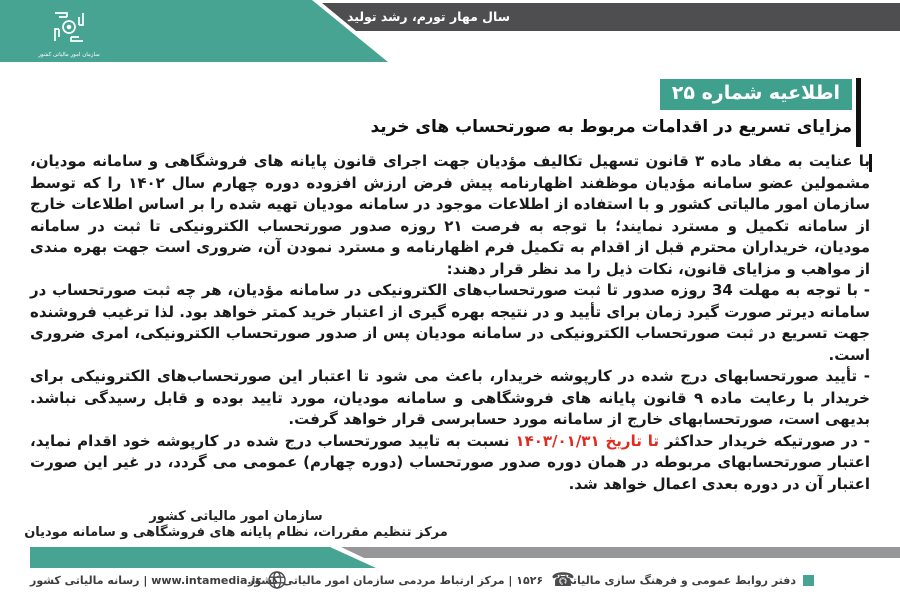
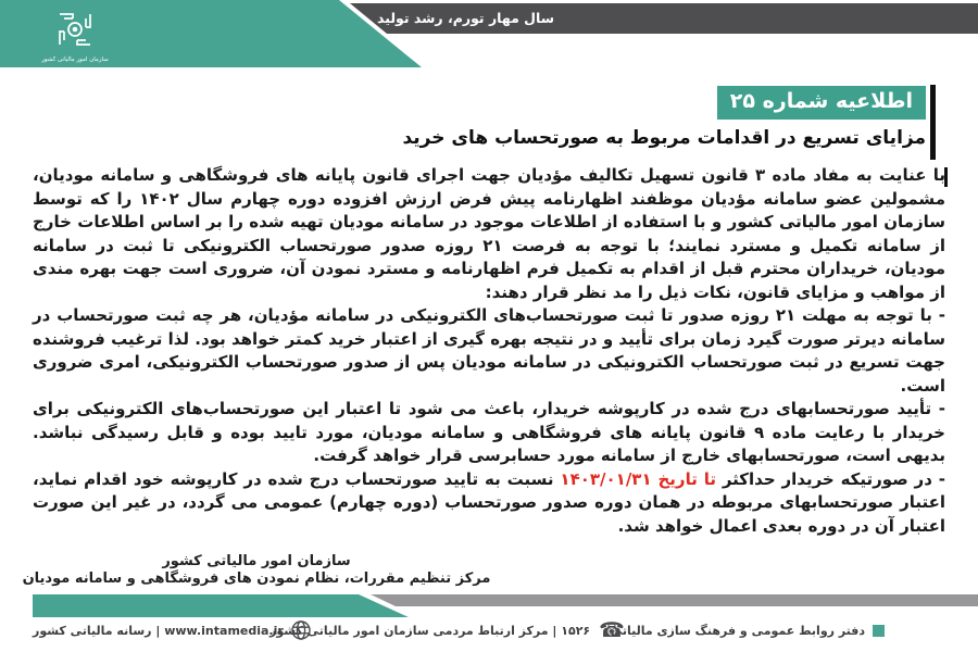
  سال مهار تورم، رشد تولید
  اطلاعیه شماره ۲۵
  مزایای تسریع در اقدامات مربوط به صورتحساب های خرید
  با عنایت به مفاد ماده ۳ قانون تسهیل تکالیف مؤدیان جهت اجرای قانون پایانه های فروشگاهی و سامانه مودیان، مشمولین عضو سامانه مؤدیان موظفند اظهارنامه پیش فرض ارزش افزوده دوره چهارم سال ۱۴۰۲ را که توسط سازمان امور مالیاتی کشور و با استفاده از اطلاعات موجود در سامانه مودیان تهیه شده را بر اساس اطلاعات خارج از سامانه تکمیل و مسترد نمایند؛ با توجه به فرصت ۲۱ روزه صدور صورتحساب الکترونیکی تا ثبت در سامانه مودیان، خریداران محترم قبل از اقدام به تکمیل فرم اظهارنامه و مسترد نمودن آن، ضروری است جهت بهره مندی از مواهب و مزایای قانون، نکات ذیل را مد نظر قرار دهند:
- - با توجه به مهلت 34 روزه صدور تا ثبت صورتحساب‌های الکترونیکی در سامانه مؤدیان، هر چه ثبت صورتحساب در سامانه دیرتر صورت گیرد زمان برای تأیید و در نتیجه بهره گیری از اعتبار خرید کمتر خواهد بود. لذا ترغیب فروشنده جهت تسریع در ثبت صورتحساب الکترونیکی در سامانه مودیان پس از صدور صورتحساب الکترونیکی، امری ضروری است.
+ - با توجه به مهلت ۲۱ روزه صدور تا ثبت صورتحساب‌های الکترونیکی در سامانه مؤدیان، هر چه ثبت صورتحساب در سامانه دیرتر صورت گیرد زمان برای تأیید و در نتیجه بهره گیری از اعتبار خرید کمتر خواهد بود. لذا ترغیب فروشنده جهت تسریع در ثبت صورتحساب الکترونیکی در سامانه مودیان پس از صدور صورتحساب الکترونیکی، امری ضروری است.
  - تأیید صورتحسابهای درج شده در کارپوشه خریدار، باعث می شود تا اعتبار این صورتحساب‌های الکترونیکی برای خریدار با رعایت ماده ۹ قانون پایانه های فروشگاهی و سامانه مودیان، مورد تایید بوده و قابل رسیدگی نباشد. بدیهی است، صورتحسابهای خارج از سامانه مورد حسابرسی قرار خواهد گرفت.
  - در صورتیکه خریدار حداکثر تا تاریخ ۱۴۰۳/۰۱/۳۱ نسبت به تایید صورتحساب درج شده در کارپوشه خود اقدام نماید، اعتبار صورتحسابهای مربوطه در همان دوره صدور صورتحساب (دوره چهارم) عمومی می گردد، در غیر این صورت اعتبار آن در دوره بعدی اعمال خواهد شد.
  سازمان امور مالیاتی کشور
- مرکز تنظیم مقررات، نظام پایانه های فروشگاهی و سامانه مودیان
+ مرکز تنظیم مقررات، نظام نمودن های فروشگاهی و سامانه مودیان
  دفتر روابط عمومی و فرهنگ سازی مالیاتی
  ☎
  ۱۵۲۶ | مرکز ارتباط مردمی سازمان امور مالیاتی کشور
  www.intamedia.ir | رسانه مالیاتی کشور
